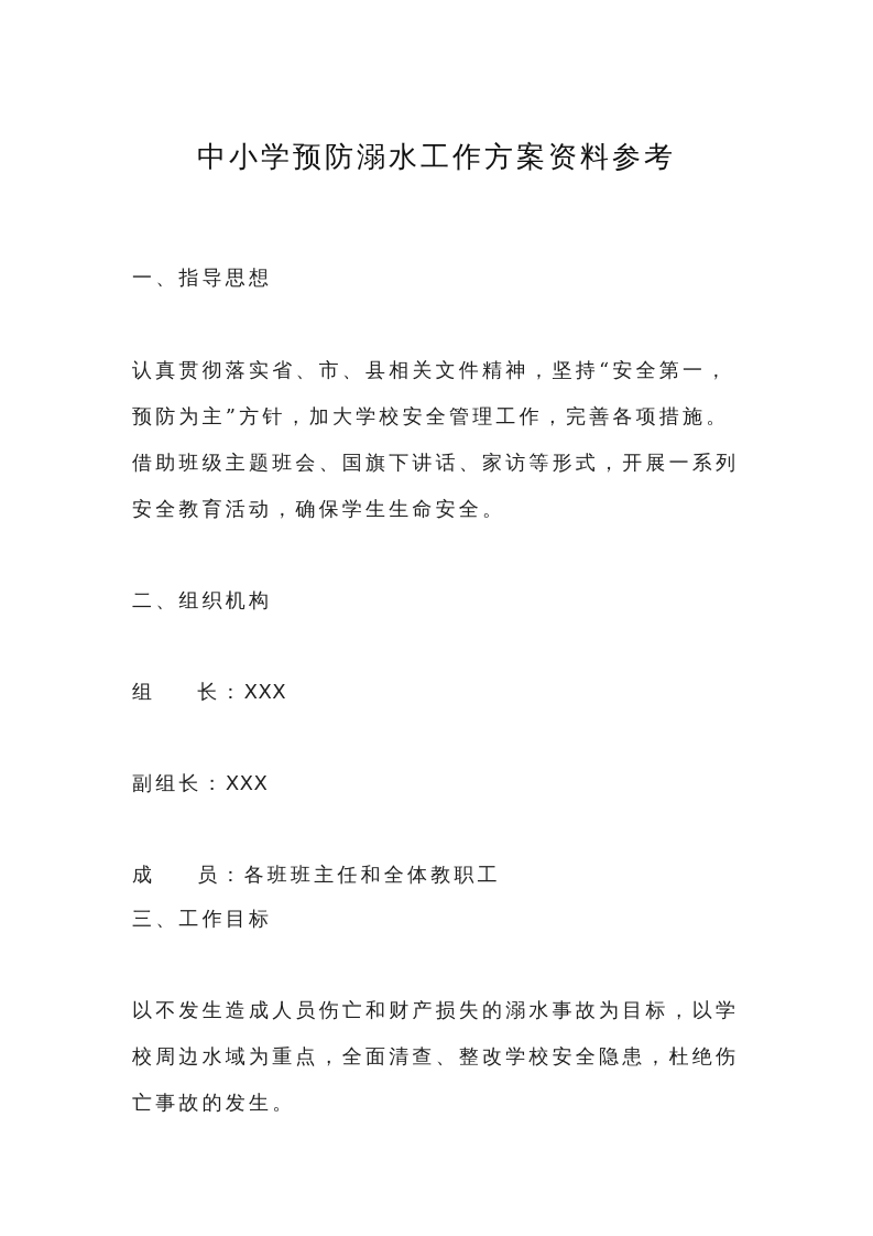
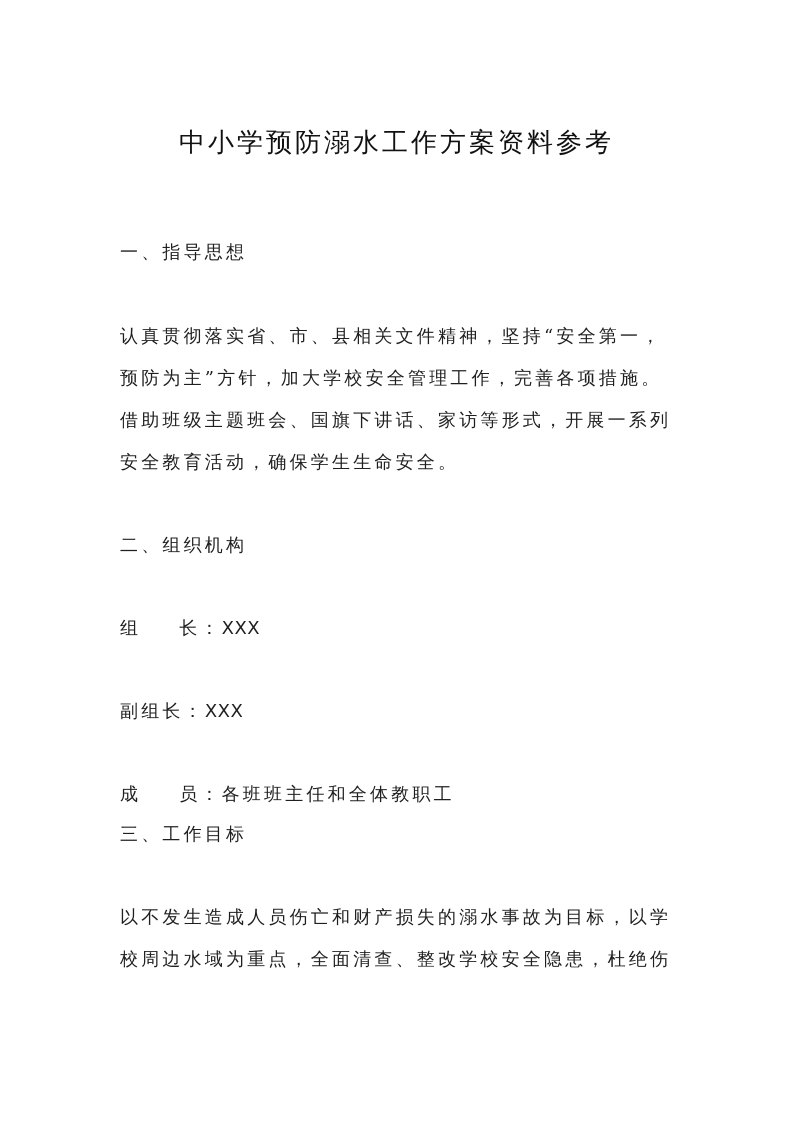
  中小学预防溺水工作方案资料参考
  一、指导思想
  认真贯彻落实省、市、县相关文件精神，坚持“安全第一，
  预防为主”方针，加大学校安全管理工作，完善各项措施。
  借助班级主题班会、国旗下讲话、家访等形式，开展一系列
  安全教育活动，确保学生生命安全。
  二、组织机构
  组 长：XXX
  副组长：XXX
  成 员：各班班主任和全体教职工
  三、工作目标
  以不发生造成人员伤亡和财产损失的溺水事故为目标，以学
  校周边水域为重点，全面清查、整改学校安全隐患，杜绝伤
- 亡事故的发生。
